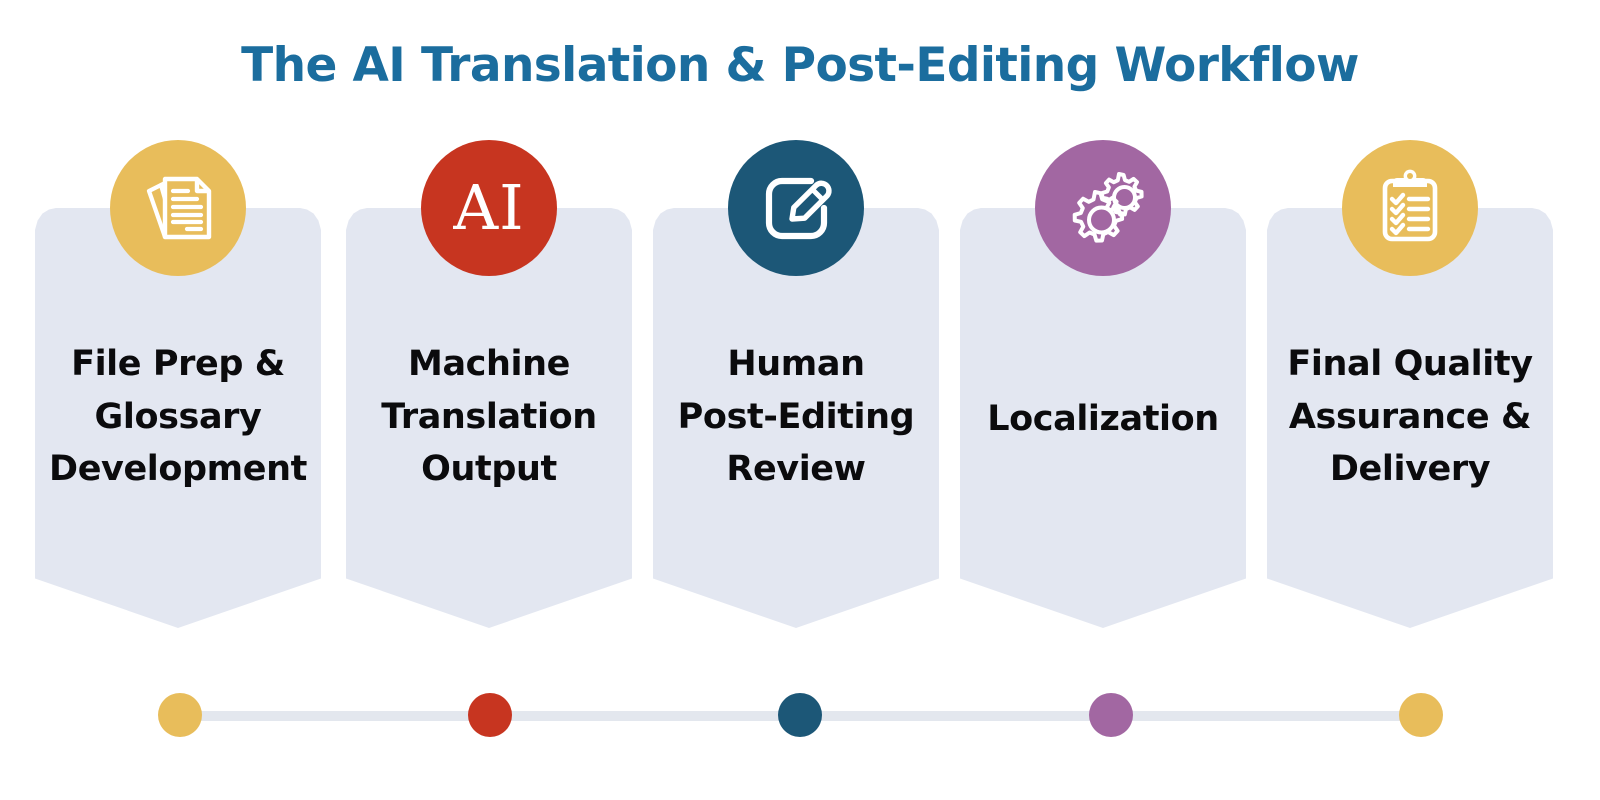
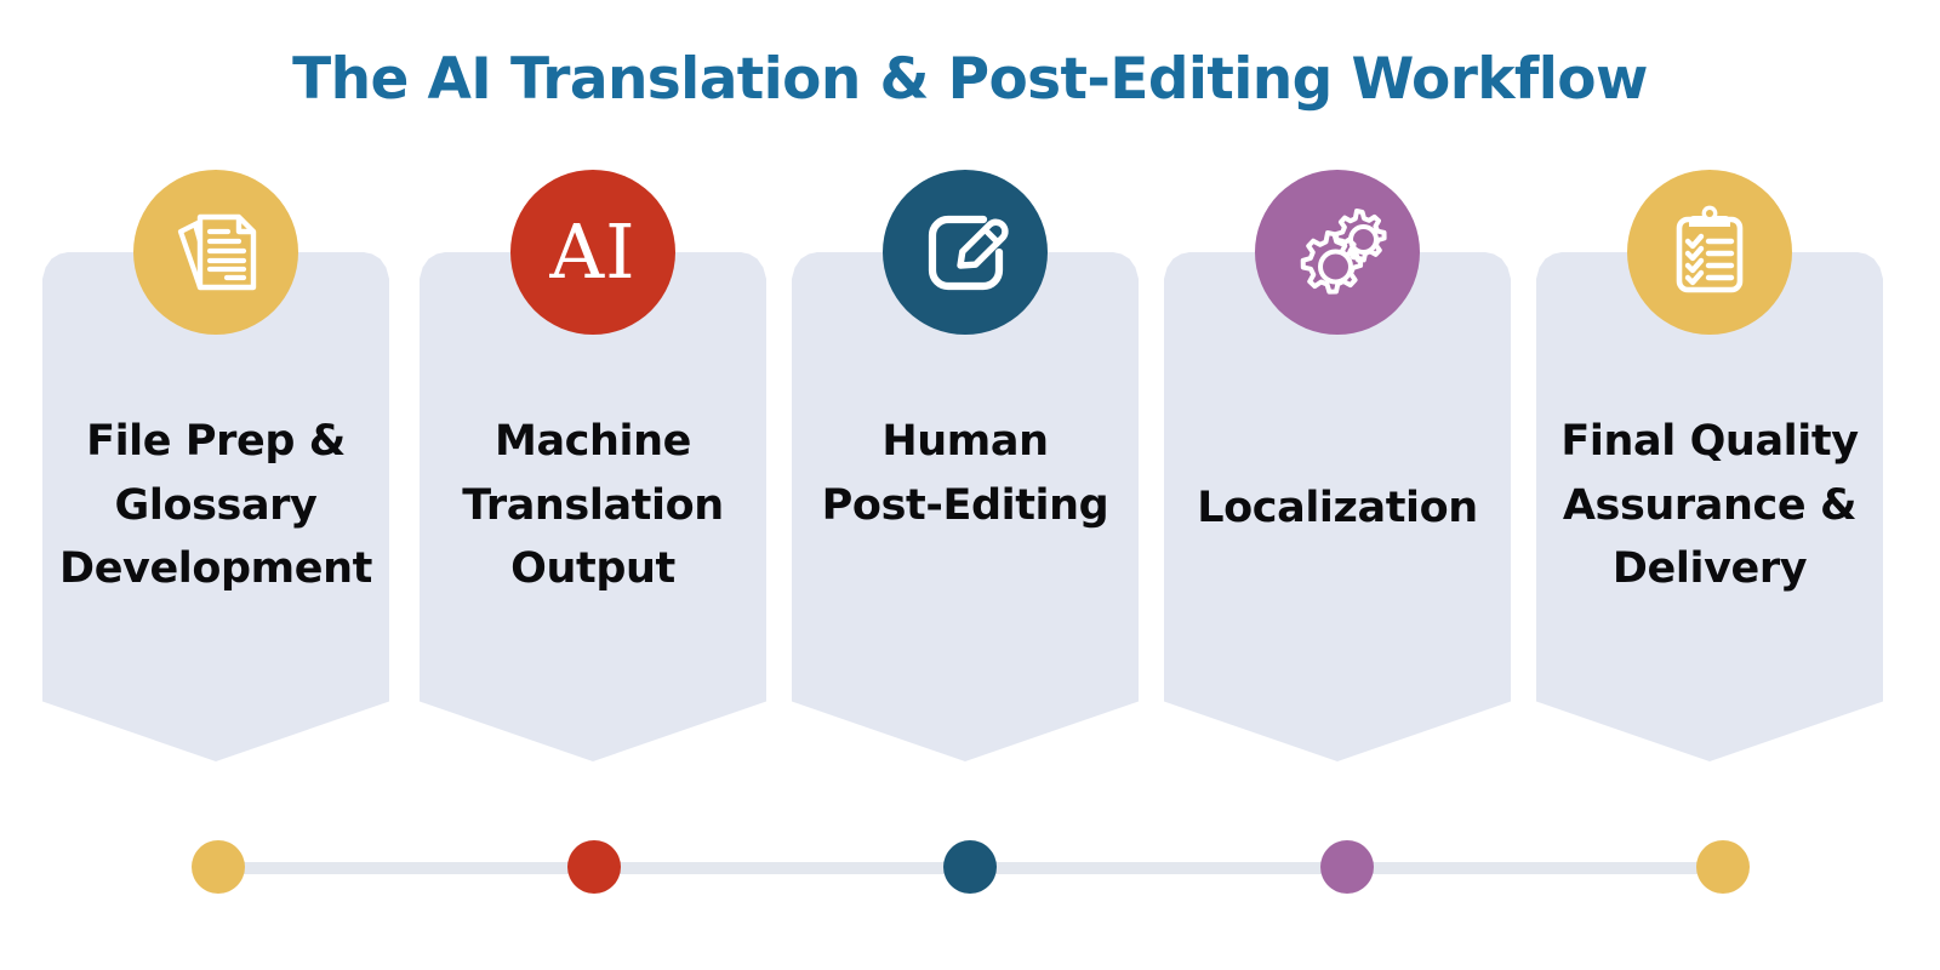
  The AI Translation & Post-Editing Workflow
  File Prep &
  Glossary
  Development
  AI
  Machine
  Translation
  Output
  Human
  Post-Editing
- Review
  Localization
  Final Quality
  Assurance &
  Delivery
